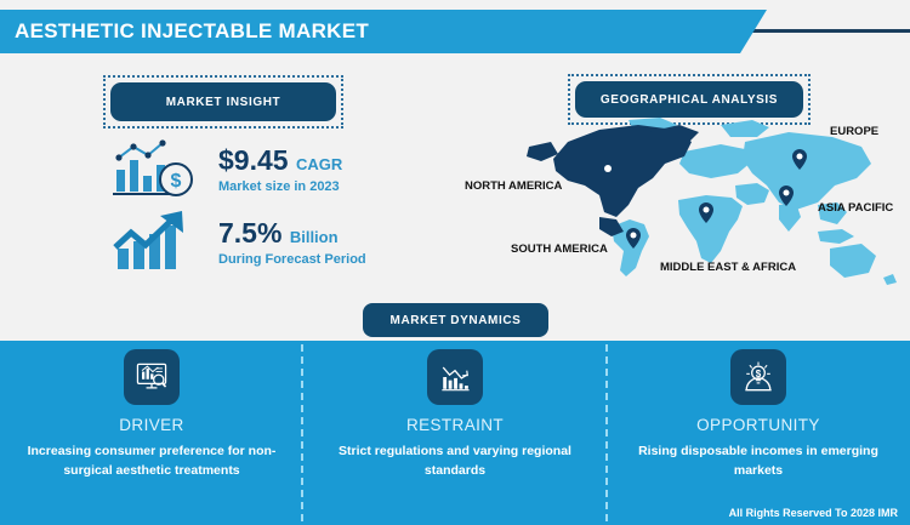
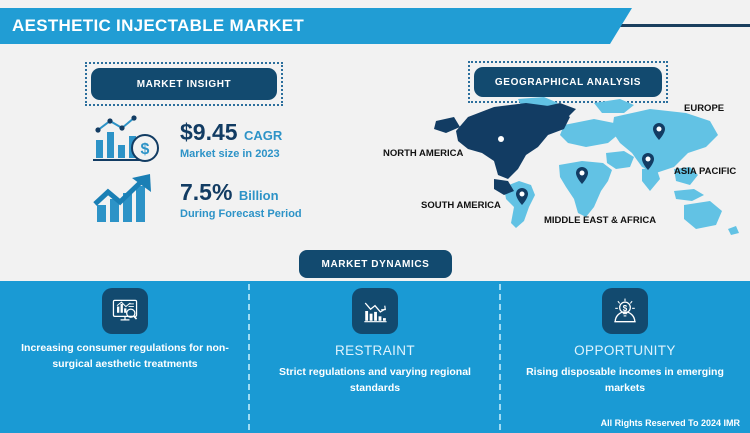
  AESTHETIC INJECTABLE MARKET
  MARKET INSIGHT
  $
  $9.45 CAGR
  Market size in 2023
  7.5% Billion
  During Forecast Period
  GEOGRAPHICAL ANALYSIS
  NORTH AMERICA
  SOUTH AMERICA
  EUROPE
  MIDDLE EAST & AFRICA
  ASIA PACIFIC
  MARKET DYNAMICS
- DRIVER
- Increasing consumer preference for non-surgical aesthetic treatments
+ Increasing consumer regulations for non-surgical aesthetic treatments
  RESTRAINT
  Strict regulations and varying regional standards
  $
  OPPORTUNITY
  Rising disposable incomes in emerging markets
- All Rights Reserved To 2028 IMR
+ All Rights Reserved To 2024 IMR
